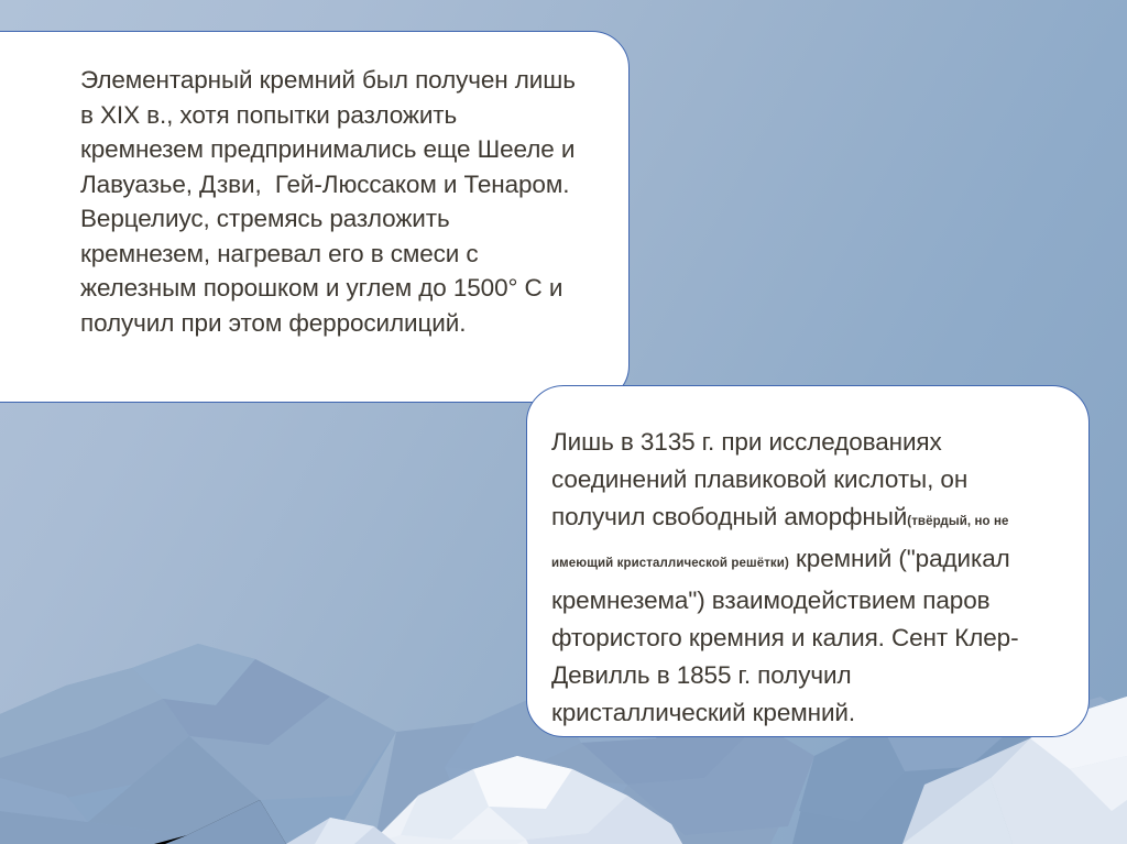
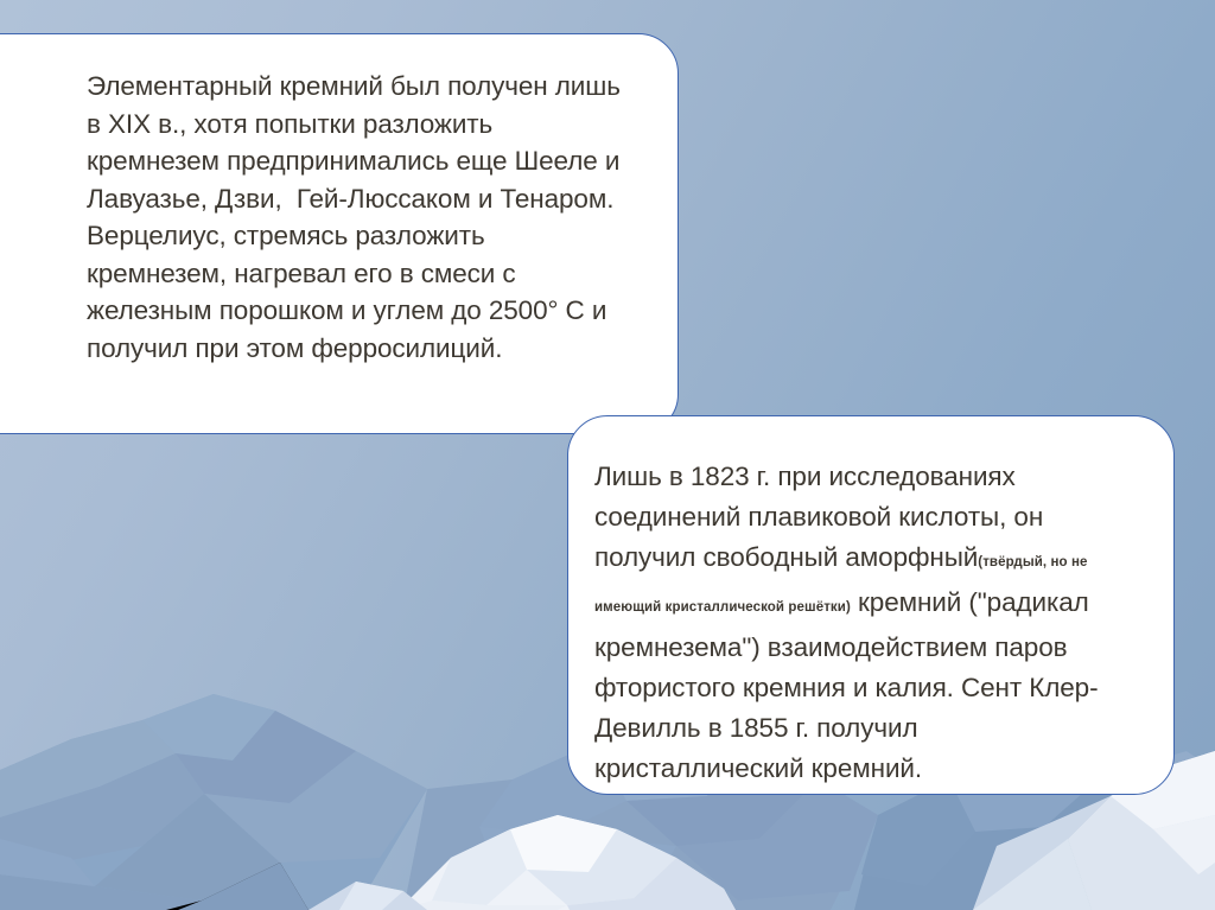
- Элементарный кремний был получен лишь в XIX в., хотя попытки разложить кремнезем предпринимались еще Шееле и Лавуазье, Дзви, Гей-Люссаком и Тенаром. Верцелиус, стремясь разложить кремнезем, нагревал его в смеси с железным порошком и углем до 1500° С и получил при этом ферросилиций.
+ Элементарный кремний был получен лишь в XIX в., хотя попытки разложить кремнезем предпринимались еще Шееле и Лавуазье, Дзви, Гей-Люссаком и Тенаром. Верцелиус, стремясь разложить кремнезем, нагревал его в смеси с железным порошком и углем до 2500° С и получил при этом ферросилиций.
- Лишь в 3135 г. при исследованиях соединений плавиковой кислоты, он получил свободный аморфный(твёрдый, но не имеющий кристаллической решётки) кремний ("радикал кремнезема") взаимодействием паров фтористого кремния и калия. Сент Клер-Девилль в 1855 г. получил кристаллический кремний.
+ Лишь в 1823 г. при исследованиях соединений плавиковой кислоты, он получил свободный аморфный(твёрдый, но не имеющий кристаллической решётки) кремний ("радикал кремнезема") взаимодействием паров фтористого кремния и калия. Сент Клер-Девилль в 1855 г. получил кристаллический кремний.
